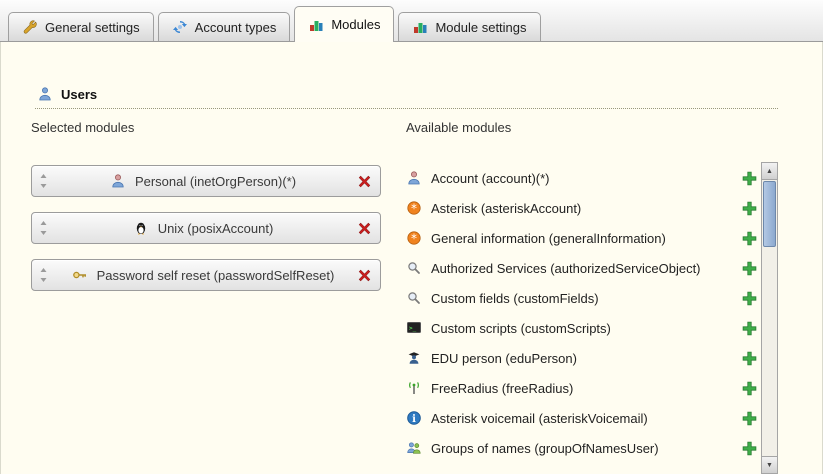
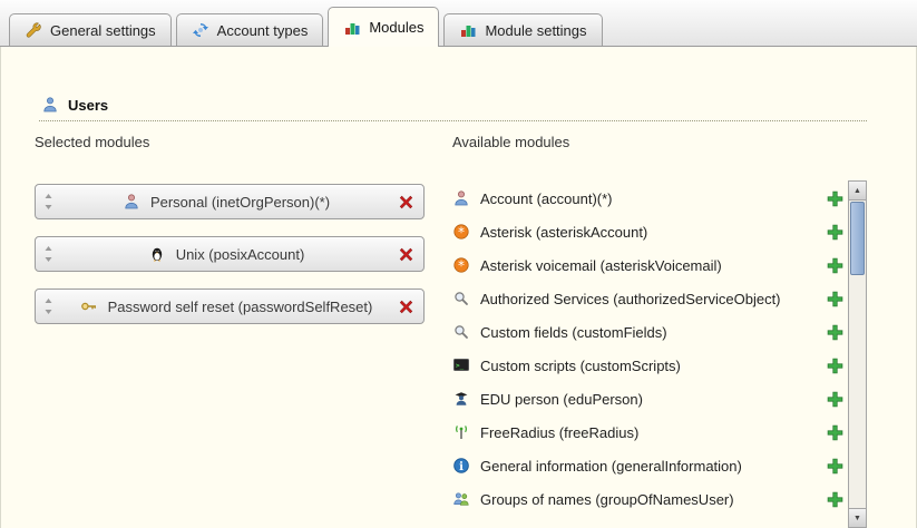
  General settings
  Account types
  Modules
  Module settings
  Users
  Selected modules
  Personal (inetOrgPerson)(*)
  Unix (posixAccount)
  Password self reset (passwordSelfReset)
  Available modules
  Account (account)(*)
  *
  Asterisk (asteriskAccount)
  *
- General information (generalInformation)
+ Asterisk voicemail (asteriskVoicemail)
  Authorized Services (authorizedServiceObject)
  Custom fields (customFields)
  Custom scripts (customScripts)
  EDU person (eduPerson)
  FreeRadius (freeRadius)
  i
- Asterisk voicemail (asteriskVoicemail)
+ General information (generalInformation)
  Groups of names (groupOfNamesUser)
